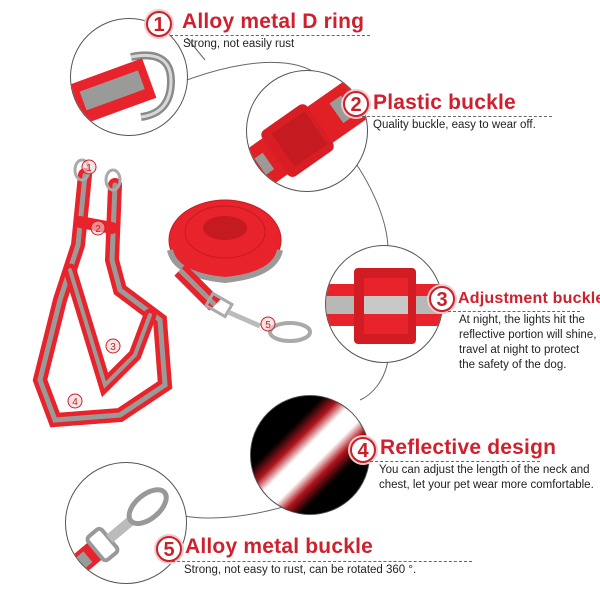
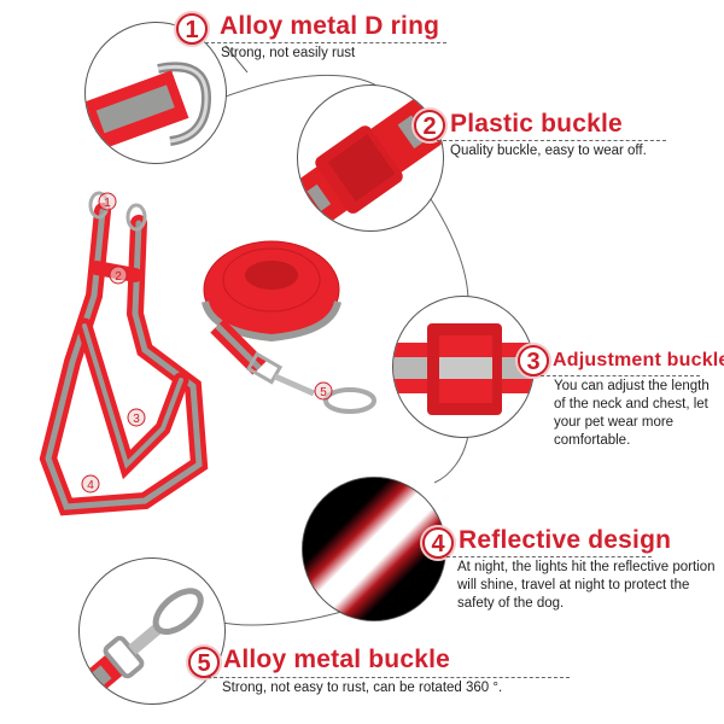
  1
  Alloy metal D ring
  Strong, not easily rust
  2
  Plastic buckle
  Quality buckle, easy to wear off.
  3
  Adjustment buckl
- At night, the lights hit the reflective portion will shine, travel at night to protect the safety of the dog.
+ You can adjust the length of the neck and chest, let your pet wear more comfortable.
  4
  Reflective design
- You can adjust the length of the neck and chest, let your pet wear more comfortable.
+ At night, the lights hit the reflective portion will shine, travel at night to protect the safety of the dog.
  5
  Alloy metal buckle
  Strong, not easy to rust, can be rotated 360 °.
  1
  2
  3
  4
  5
